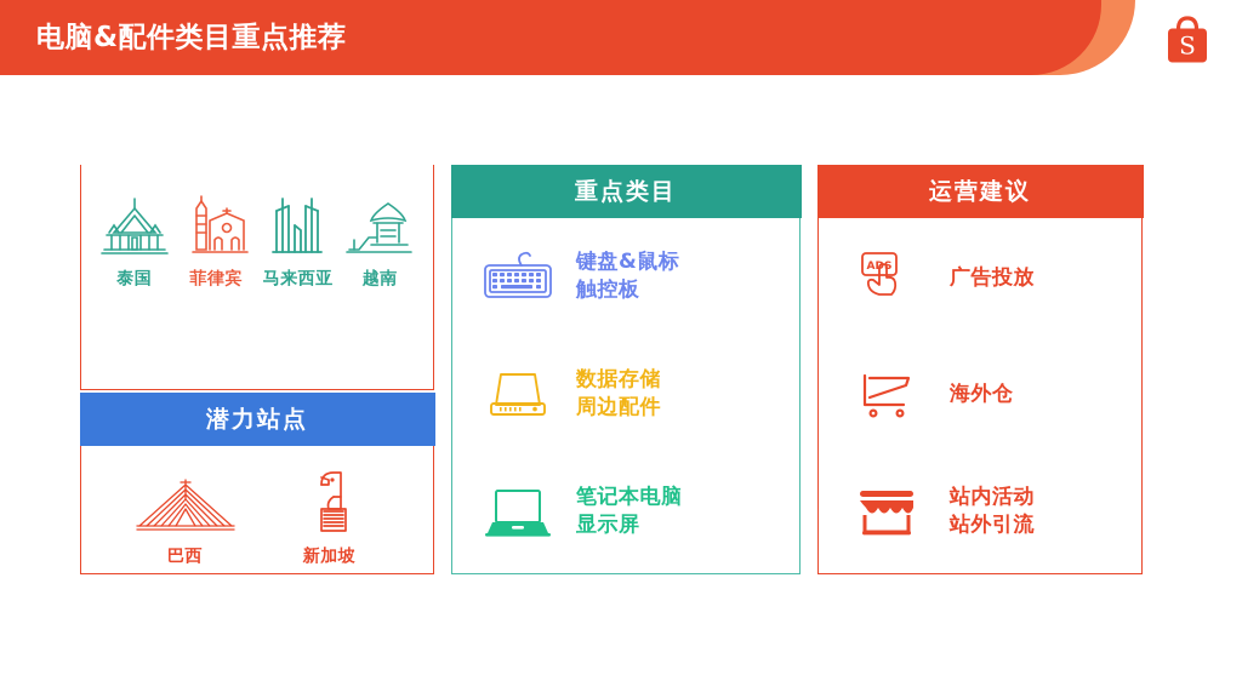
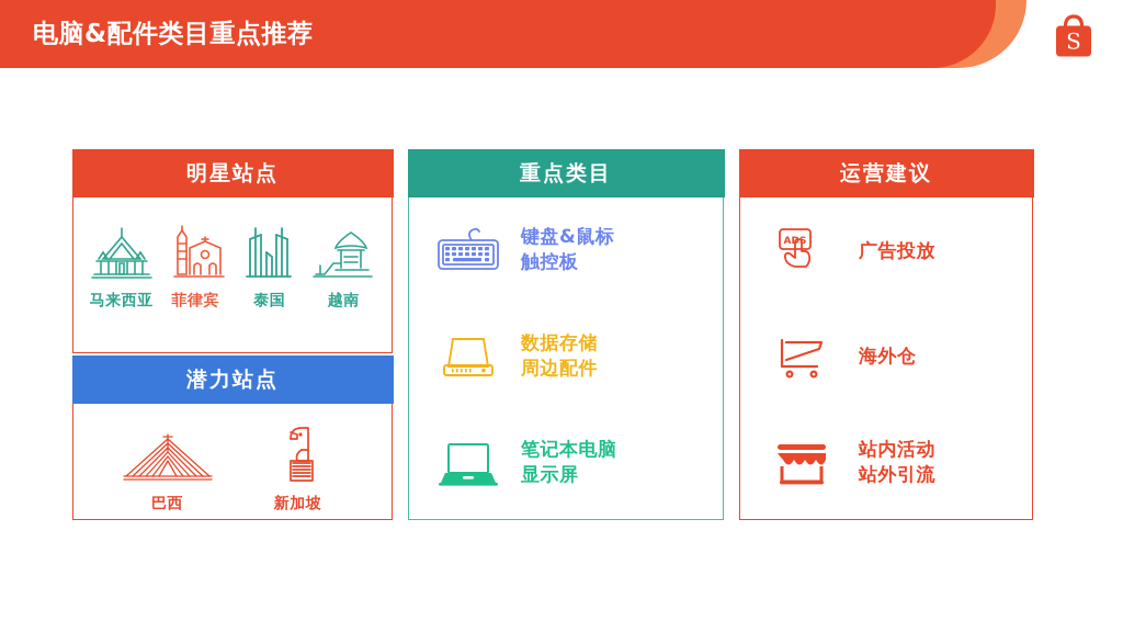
  电脑&配件类目重点推荐
  S
+ 明星站点
- 泰国
+ 马来西亚
  菲律宾
- 马来西亚
+ 泰国
  越南
  潜力站点
  巴西
  新加坡
  重点类目
  键盘&鼠标
  触控板
  数据存储
  周边配件
  笔记本电脑
  显示屏
  运营建议
  ADS
  广告投放
  海外仓
  站内活动
  站外引流
